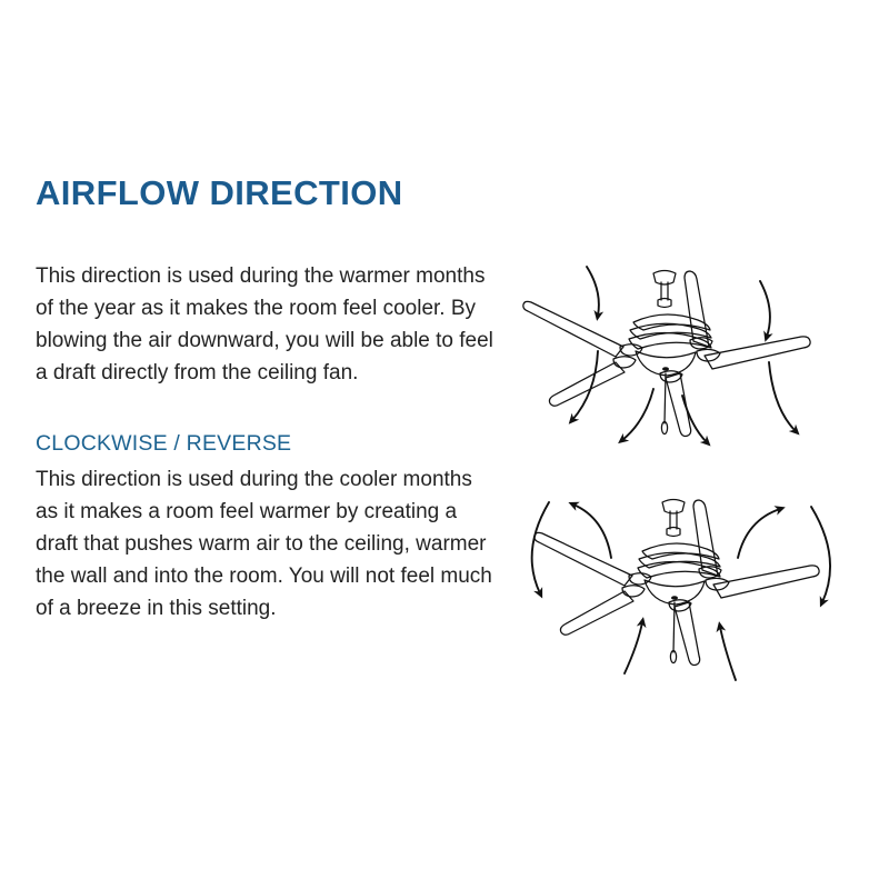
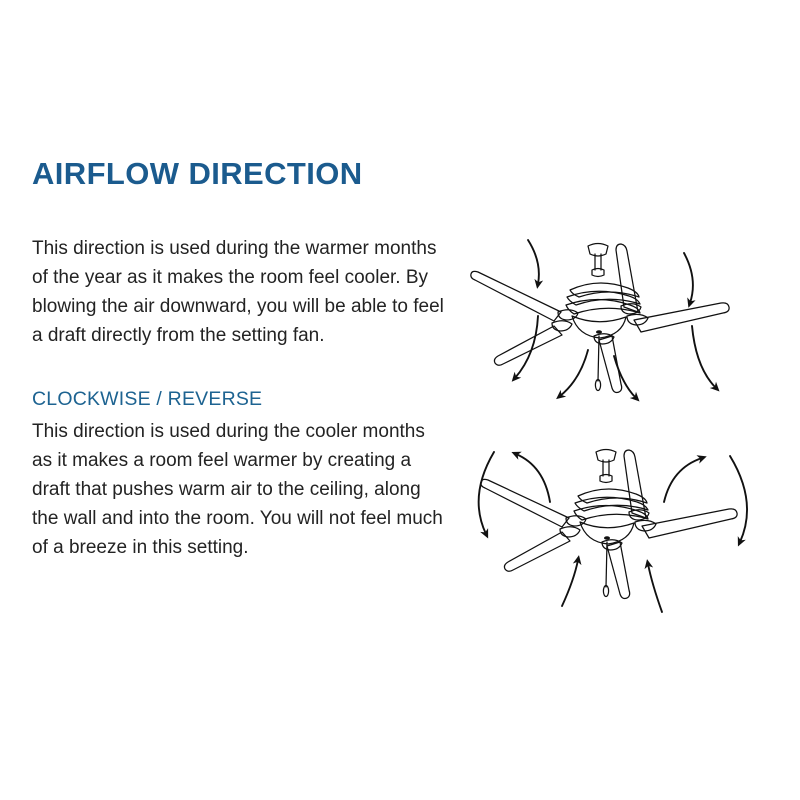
  AIRFLOW DIRECTION
- This direction is used during the warmer months of the year as it makes the room feel cooler. By blowing the air downward, you will be able to feel a draft directly from the ceiling fan.
+ This direction is used during the warmer months of the year as it makes the room feel cooler. By blowing the air downward, you will be able to feel a draft directly from the setting fan.
  CLOCKWISE / REVERSE
- This direction is used during the cooler months as it makes a room feel warmer by creating a draft that pushes warm air to the ceiling, warmer the wall and into the room. You will not feel much of a breeze in this setting.
+ This direction is used during the cooler months as it makes a room feel warmer by creating a draft that pushes warm air to the ceiling, along the wall and into the room. You will not feel much of a breeze in this setting.
